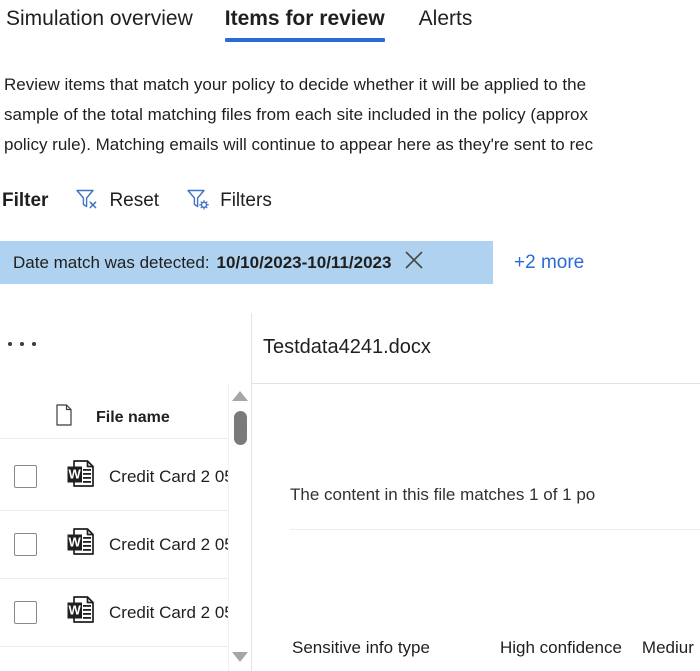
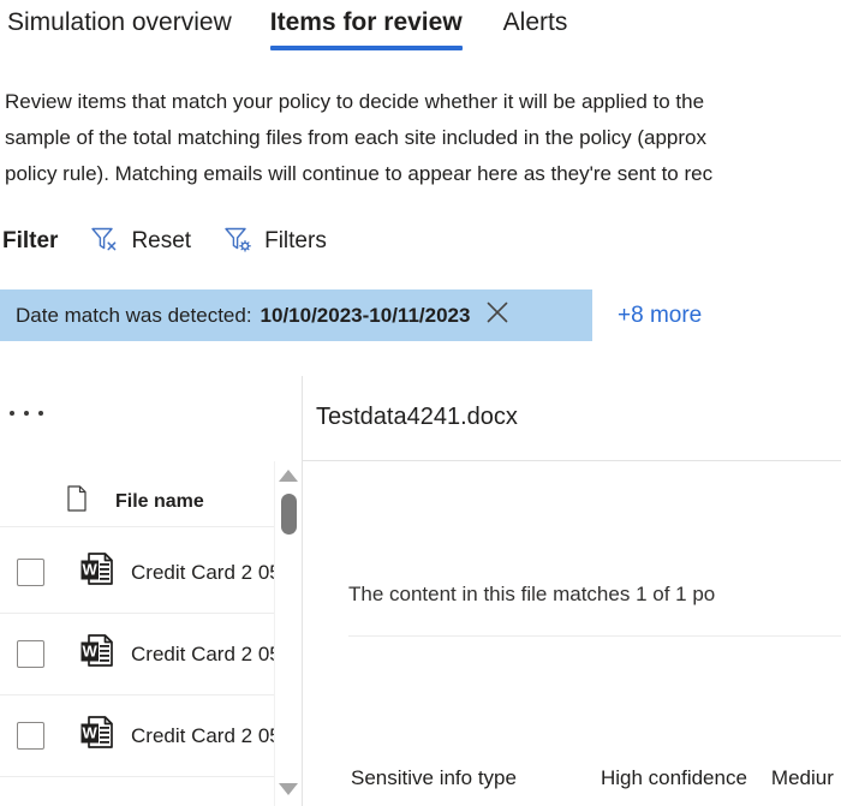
  Simulation overview
  Items for review
  Alerts
  Review items that match your policy to decide whether it will be applied to the
  sample of the total matching files from each site included in the policy (approx
  policy rule). Matching emails will continue to appear here as they're sent to rec
  Filter
  Reset
  Filters
  Date match was detected:
  10/10/2023-10/11/2023
- +2 more
+ +8 more
  File name
  W
  Credit Card 2 0
  W
  Credit Card 2 0
  W
  Credit Card 2 0
  Testdata4241.docx
  The content in this file matches 1 of 1 po
  Sensitive info type
  High confidence
  Mediur
